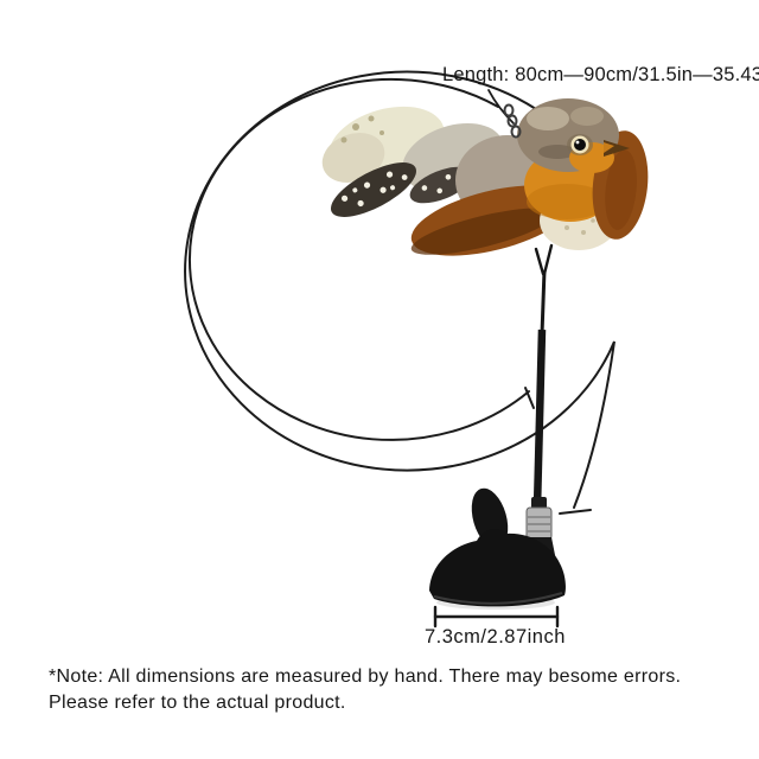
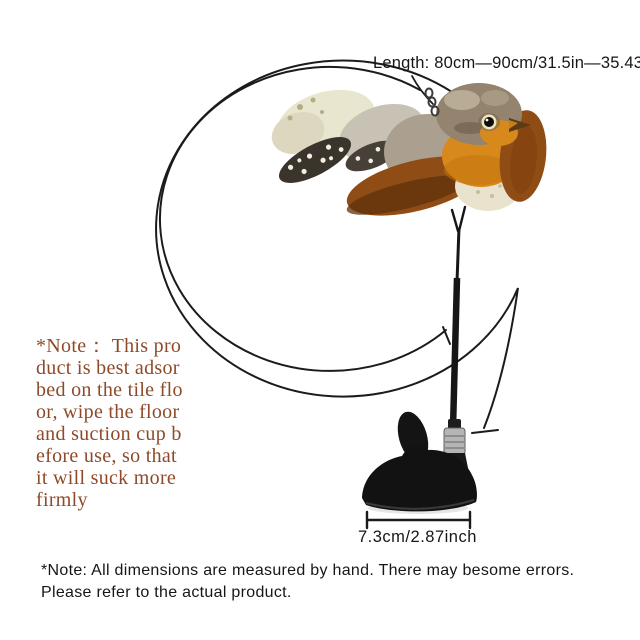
  Length: 80cm—90cm/31.5in—35.43
+ *Note： This pro
+ duct is best adsor
+ bed on the tile flo
+ or, wipe the floor
+ and suction cup b
+ efore use, so that
+ it will suck more
+ firmly
  7.3cm/2.87inch
  *Note: All dimensions are measured by hand. There may besome errors.
  Please refer to the actual product.
